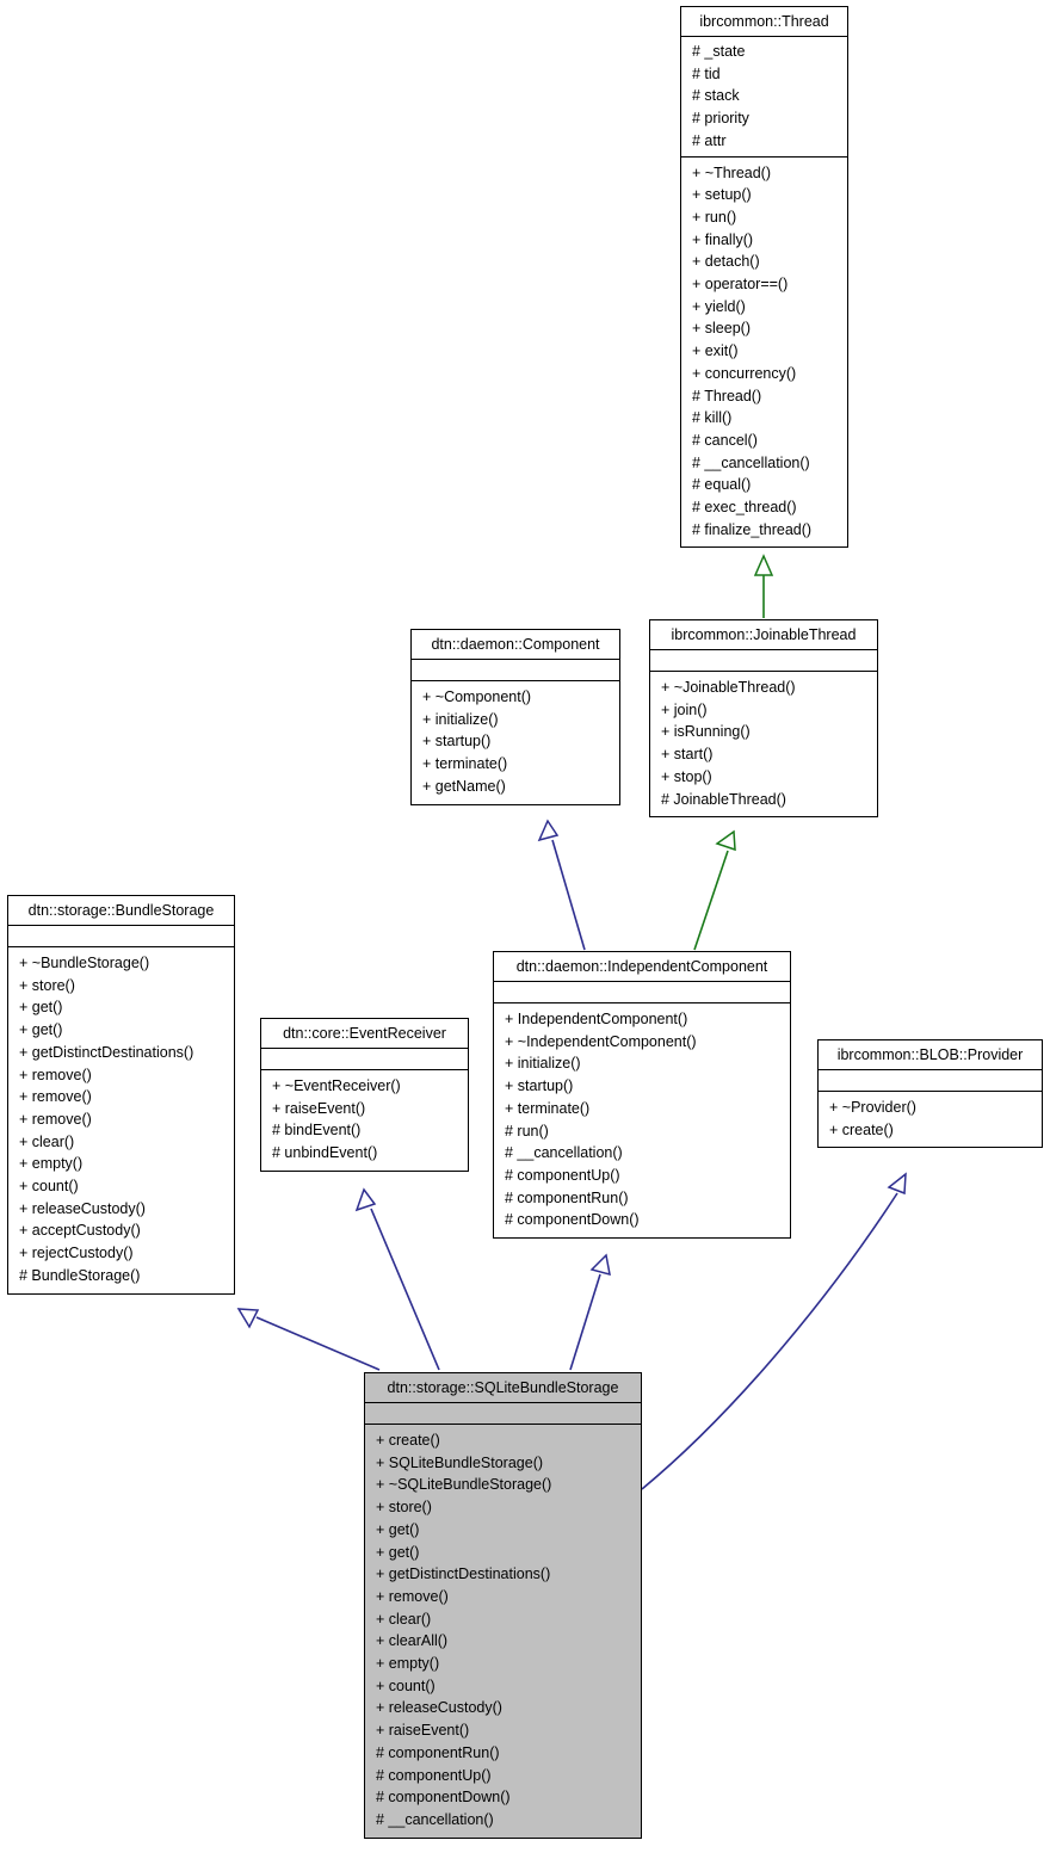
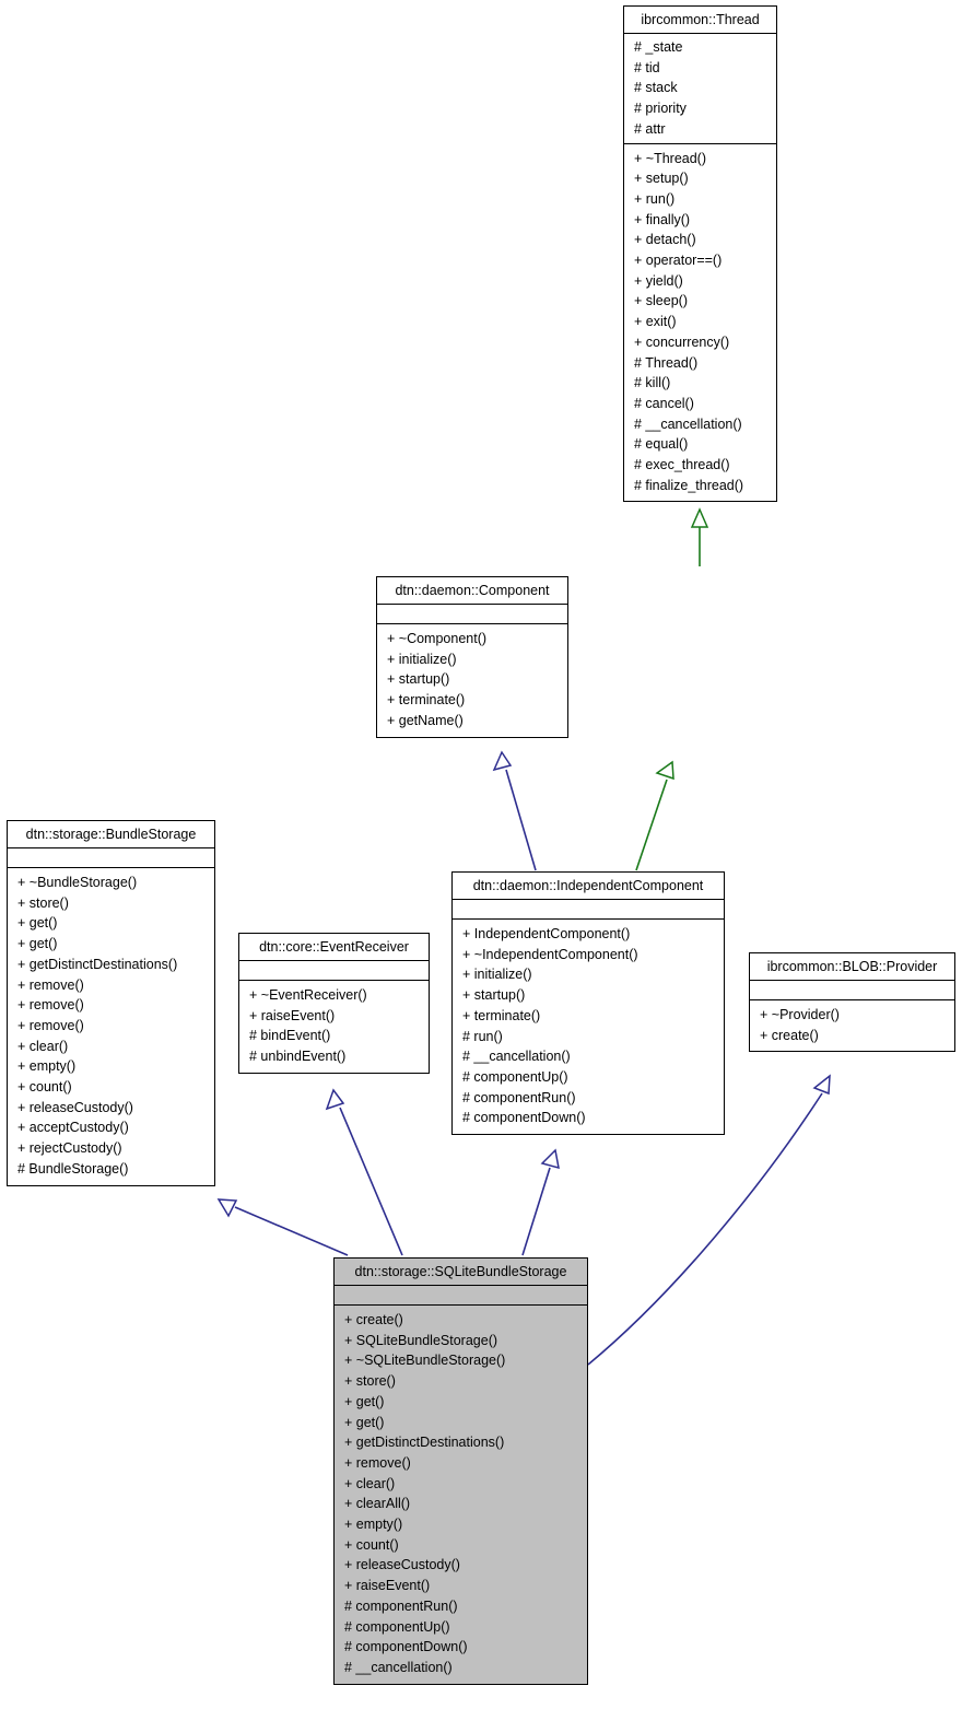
  ibrcommon::Thread
  # _state
  # tid
  # stack
  # priority
  # attr
  + ~Thread()
  + setup()
  + run()
  + finally()
  + detach()
  + operator==()
  + yield()
  + sleep()
  + exit()
  + concurrency()
  # Thread()
  # kill()
  # cancel()
  # __cancellation()
  # equal()
  # exec_thread()
  # finalize_thread()
- ibrcommon::JoinableThread
- + ~JoinableThread()
- + join()
- + isRunning()
- + start()
- + stop()
- # JoinableThread()
  dtn::daemon::Component
  + ~Component()
  + initialize()
  + startup()
  + terminate()
  + getName()
  dtn::storage::BundleStorage
  + ~BundleStorage()
  + store()
  + get()
  + get()
  + getDistinctDestinations()
  + remove()
  + remove()
  + remove()
  + clear()
  + empty()
  + count()
  + releaseCustody()
  + acceptCustody()
  + rejectCustody()
  # BundleStorage()
  dtn::core::EventReceiver
  + ~EventReceiver()
  + raiseEvent()
  # bindEvent()
  # unbindEvent()
  dtn::daemon::IndependentComponent
  + IndependentComponent()
  + ~IndependentComponent()
  + initialize()
  + startup()
  + terminate()
  # run()
  # __cancellation()
  # componentUp()
  # componentRun()
  # componentDown()
  ibrcommon::BLOB::Provider
  + ~Provider()
  + create()
  dtn::storage::SQLiteBundleStorage
  + create()
  + SQLiteBundleStorage()
  + ~SQLiteBundleStorage()
  + store()
  + get()
  + get()
  + getDistinctDestinations()
  + remove()
  + clear()
  + clearAll()
  + empty()
  + count()
  + releaseCustody()
  + raiseEvent()
  # componentRun()
  # componentUp()
  # componentDown()
  # __cancellation()
